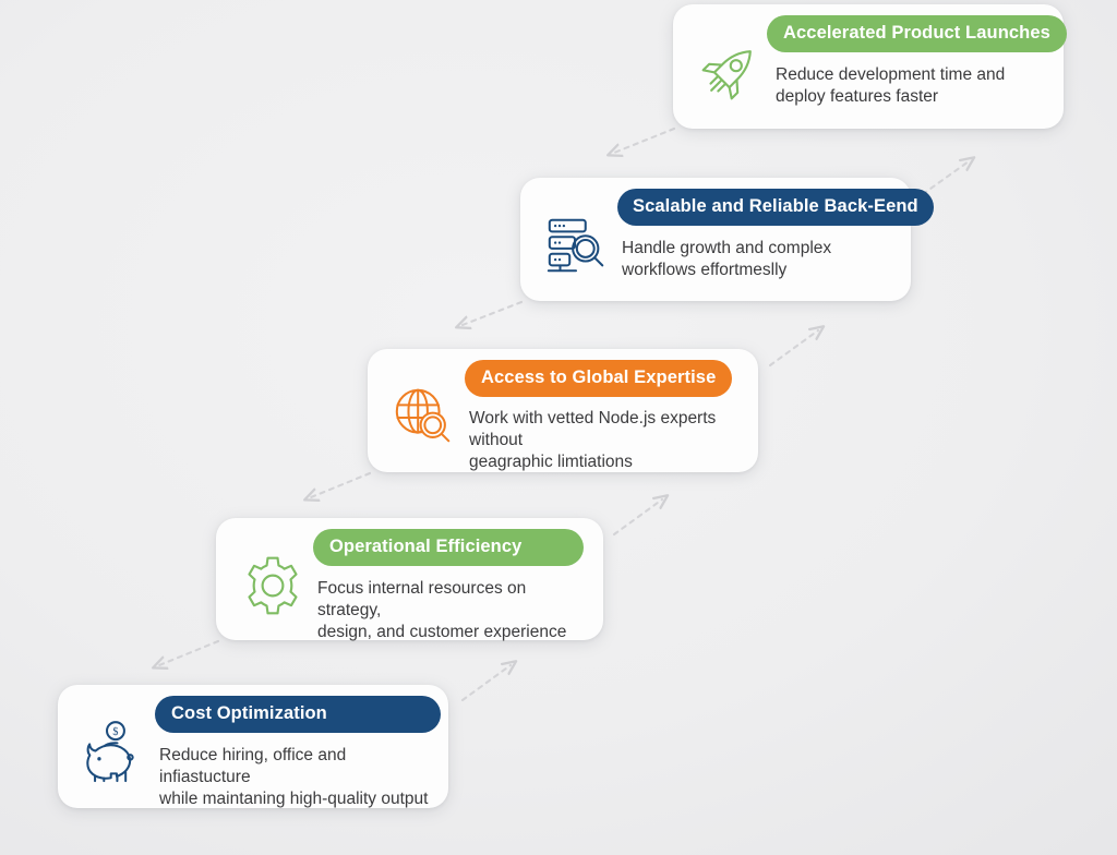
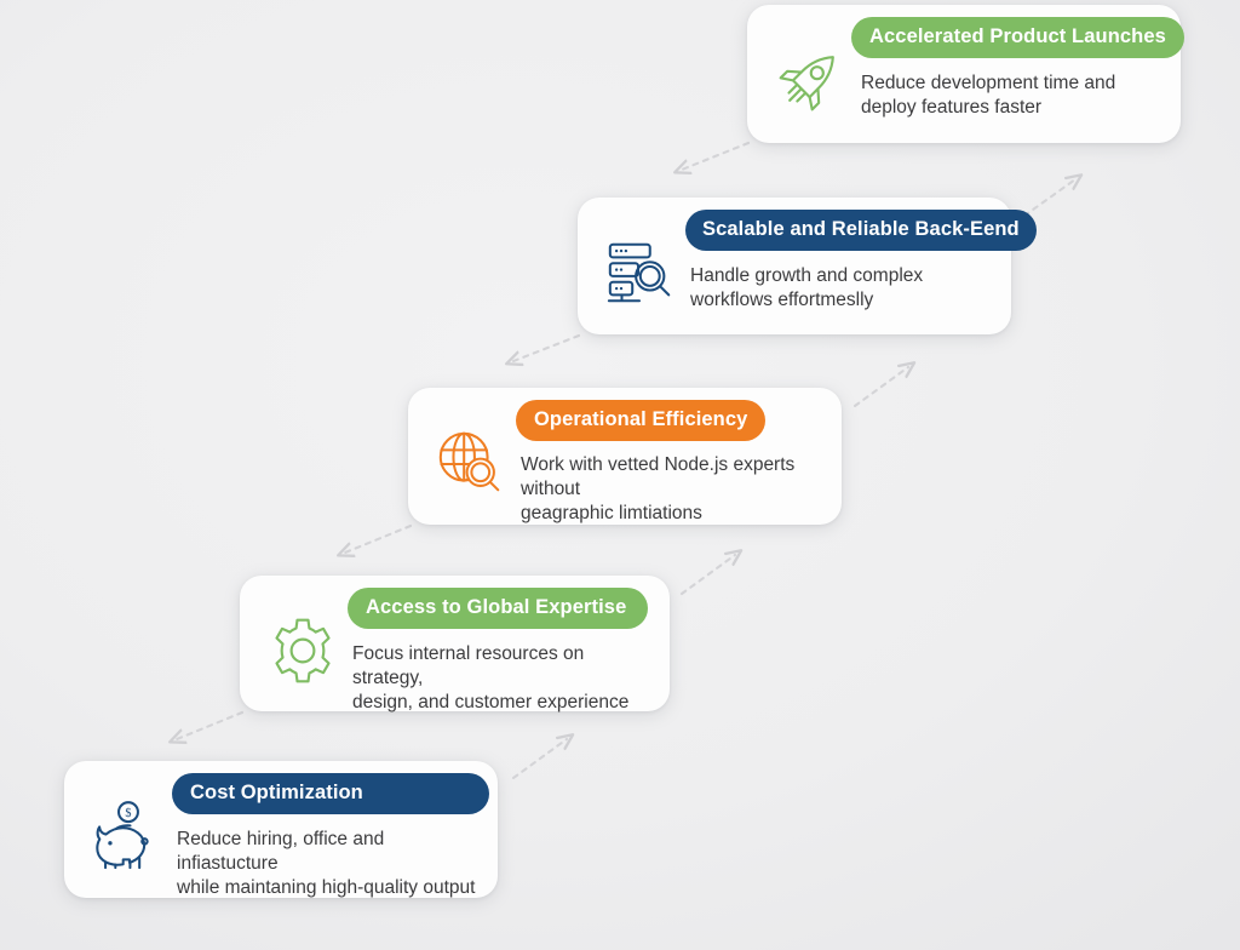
  Accelerated Product Launches
  Reduce development time and
  deploy features faster
  Scalable and Reliable Back-Eend
  Handle growth and complex
  workflows effortmeslly
- Access to Global Expertise
+ Operational Efficiency
  Work with vetted Node.js experts without
  geagraphic limtiations
- Operational Efficiency
+ Access to Global Expertise
  Focus internal resources on strategy,
  design, and customer experience
  $
  Cost Optimization
  Reduce hiring, office and infiastucture
  while maintaning high-quality output
